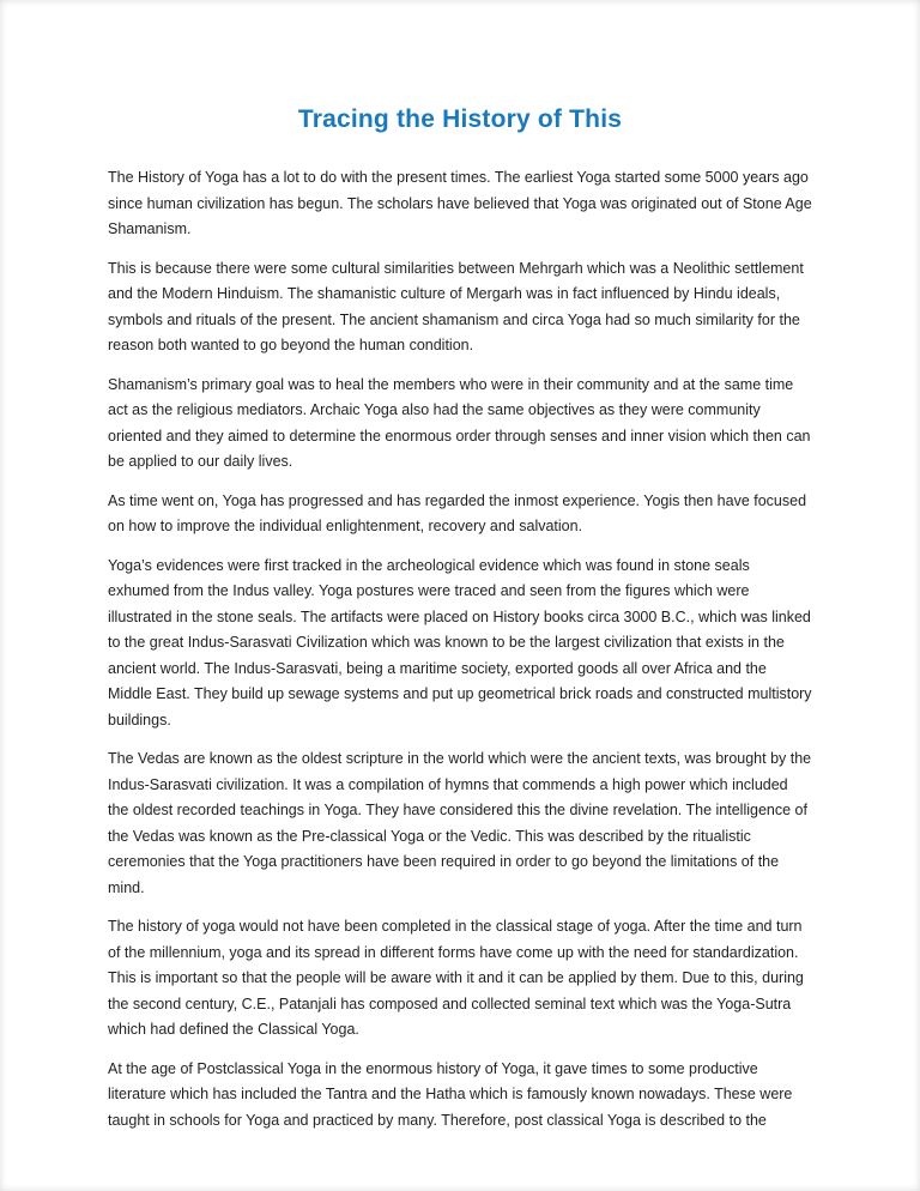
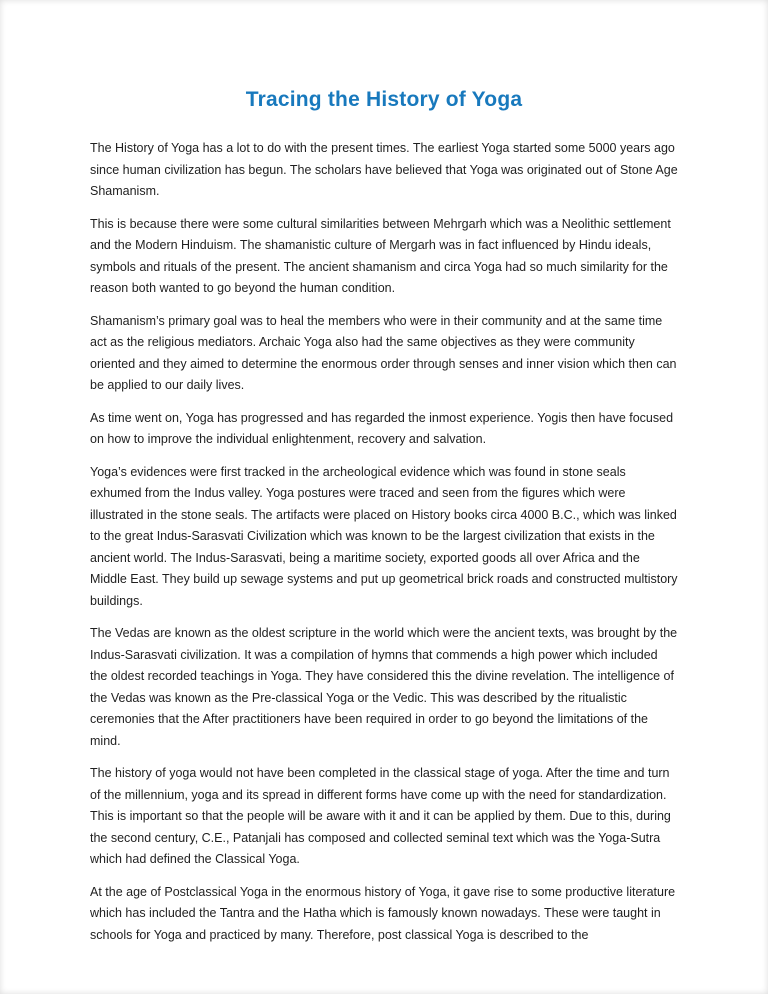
- Tracing the History of This
+ Tracing the History of Yoga
  The History of Yoga has a lot to do with the present times. The earliest Yoga started some 5000 years ago since human civilization has begun. The scholars have believed that Yoga was originated out of Stone Age Shamanism.
  This is because there were some cultural similarities between Mehrgarh which was a Neolithic settlement and the Modern Hinduism. The shamanistic culture of Mergarh was in fact influenced by Hindu ideals, symbols and rituals of the present. The ancient shamanism and circa Yoga had so much similarity for the reason both wanted to go beyond the human condition.
  Shamanism’s primary goal was to heal the members who were in their community and at the same time act as the religious mediators. Archaic Yoga also had the same objectives as they were community oriented and they aimed to determine the enormous order through senses and inner vision which then can be applied to our daily lives.
  As time went on, Yoga has progressed and has regarded the inmost experience. Yogis then have focused on how to improve the individual enlightenment, recovery and salvation.
- Yoga’s evidences were first tracked in the archeological evidence which was found in stone seals exhumed from the Indus valley. Yoga postures were traced and seen from the figures which were illustrated in the stone seals. The artifacts were placed on History books circa 3000 B.C., which was linked to the great Indus-Sarasvati Civilization which was known to be the largest civilization that exists in the ancient world. The Indus-Sarasvati, being a maritime society, exported goods all over Africa and the Middle East. They build up sewage systems and put up geometrical brick roads and constructed multistory buildings.
+ Yoga’s evidences were first tracked in the archeological evidence which was found in stone seals exhumed from the Indus valley. Yoga postures were traced and seen from the figures which were illustrated in the stone seals. The artifacts were placed on History books circa 4000 B.C., which was linked to the great Indus-Sarasvati Civilization which was known to be the largest civilization that exists in the ancient world. The Indus-Sarasvati, being a maritime society, exported goods all over Africa and the Middle East. They build up sewage systems and put up geometrical brick roads and constructed multistory buildings.
- The Vedas are known as the oldest scripture in the world which were the ancient texts, was brought by the Indus-Sarasvati civilization. It was a compilation of hymns that commends a high power which included the oldest recorded teachings in Yoga. They have considered this the divine revelation. The intelligence of the Vedas was known as the Pre-classical Yoga or the Vedic. This was described by the ritualistic ceremonies that the Yoga practitioners have been required in order to go beyond the limitations of the mind.
+ The Vedas are known as the oldest scripture in the world which were the ancient texts, was brought by the Indus-Sarasvati civilization. It was a compilation of hymns that commends a high power which included the oldest recorded teachings in Yoga. They have considered this the divine revelation. The intelligence of the Vedas was known as the Pre-classical Yoga or the Vedic. This was described by the ritualistic ceremonies that the After practitioners have been required in order to go beyond the limitations of the mind.
  The history of yoga would not have been completed in the classical stage of yoga. After the time and turn of the millennium, yoga and its spread in different forms have come up with the need for standardization. This is important so that the people will be aware with it and it can be applied by them. Due to this, during the second century, C.E., Patanjali has composed and collected seminal text which was the Yoga-Sutra which had defined the Classical Yoga.
- At the age of Postclassical Yoga in the enormous history of Yoga, it gave times to some productive literature which has included the Tantra and the Hatha which is famously known nowadays. These were taught in schools for Yoga and practiced by many. Therefore, post classical Yoga is described to the
+ At the age of Postclassical Yoga in the enormous history of Yoga, it gave rise to some productive literature which has included the Tantra and the Hatha which is famously known nowadays. These were taught in schools for Yoga and practiced by many. Therefore, post classical Yoga is described to the
